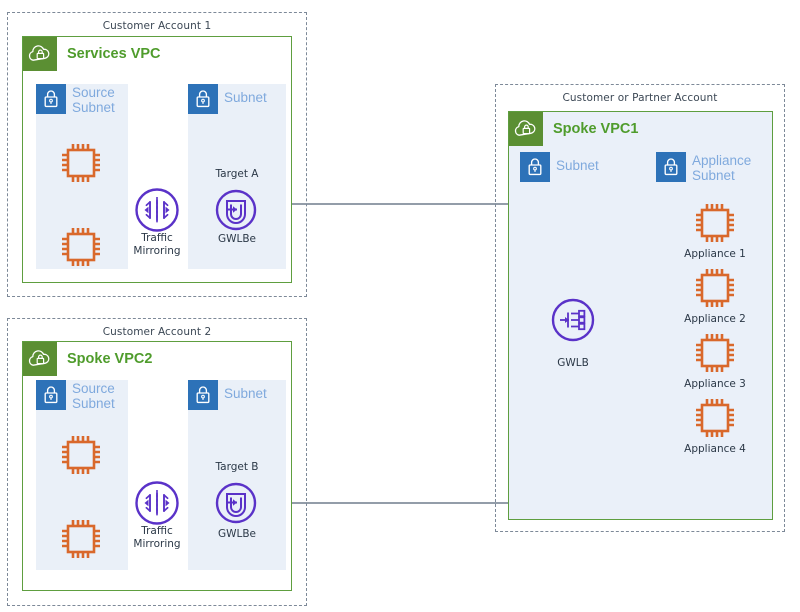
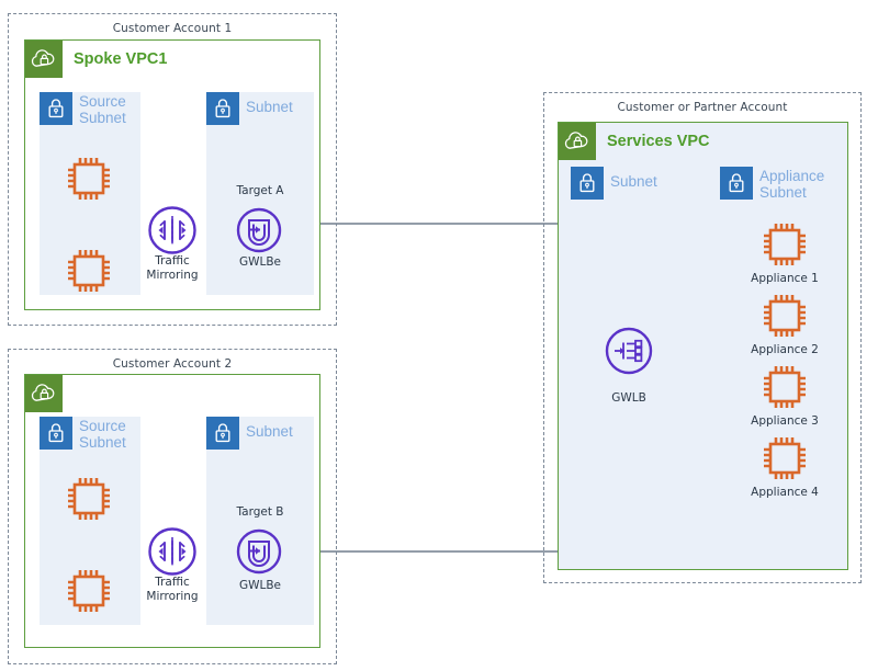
  Customer Account 1
- Services VPC
+ Spoke VPC1
  Source
  Subnet
  Subnet
  Traffic
  Mirroring
  Target A
  GWLBe
  Customer Account 2
- Spoke VPC2
  Source
  Subnet
  Subnet
  Traffic
  Mirroring
  Target B
  GWLBe
  Customer or Partner Account
- Spoke VPC1
+ Services VPC
  Subnet
  Appliance
  Subnet
  GWLB
  Appliance 1
  Appliance 2
  Appliance 3
  Appliance 4
